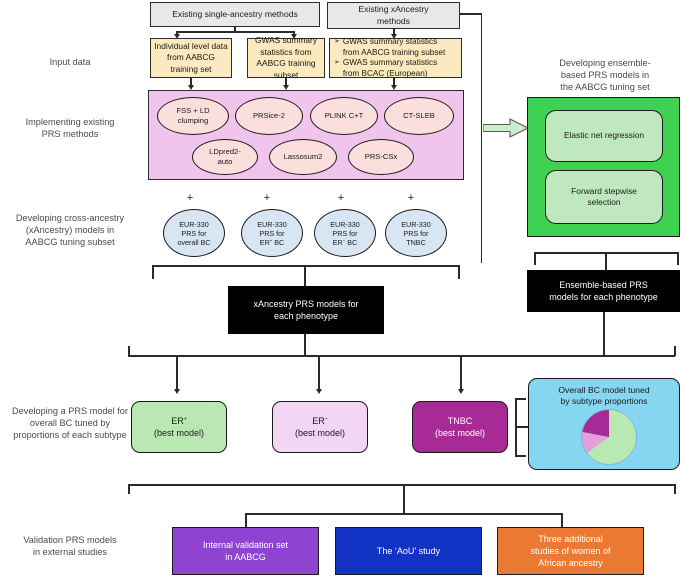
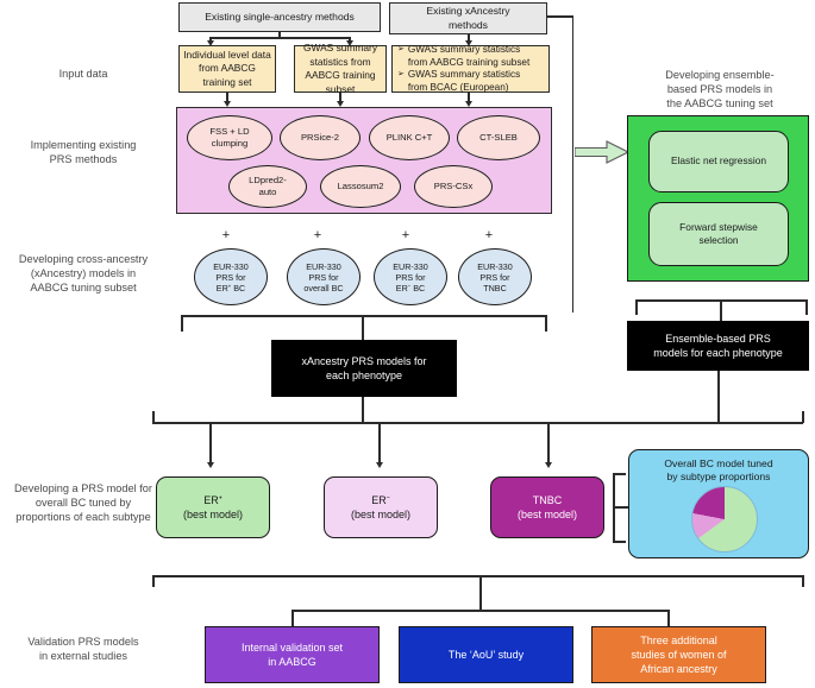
  Input data
  Implementing existing
  PRS methods
  Developing cross-ancestry
  (xAncestry) models in
  AABCG tuning subset
  Developing a PRS model for
  overall BC tuned by
  proportions of each subtype
  Validation PRS models
  in external studies
  Existing single-ancestry methods
  Existing xAncestry
  methods
  Individual level data
  from AABCG
  training set
  GWAS summary
  statistics from
  AABCG training
  subset
  GWAS summary statistics
  from AABCG training subset
  GWAS summary statistics
  from BCAC (European)
  FSS + LD
  clumping
  PRSice-2
  PLINK C+T
  CT-SLEB
  LDpred2-
  auto
  Lassosum2
  PRS-CSx
  Developing ensemble-
  based PRS models in
  the AABCG tuning set
  Elastic net regression
  Forward stepwise
  selection
  Ensemble-based PRS
  models for each phenotype
  +
  +
  +
  +
  EUR-330
  PRS for
- overall BC
+ ER⁺ BC
  EUR-330
  PRS for
- ER⁺ BC
+ overall BC
  EUR-330
  PRS for
  ER⁻ BC
  EUR-330
  PRS for
  TNBC
  xAncestry PRS models for
  each phenotype
  ER⁺
  (best model)
  ER⁻
  (best model)
  TNBC
  (best model)
  Overall BC model tuned
  by subtype proportions
  Internal validation set
  in AABCG
  The ‘AoU’ study
  Three additional
  studies of women of
  African ancestry
